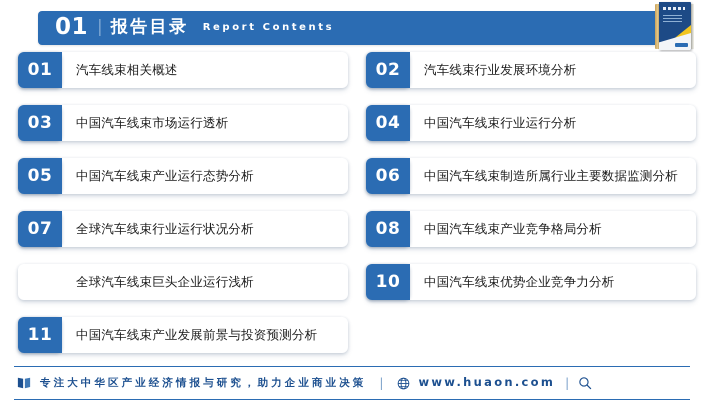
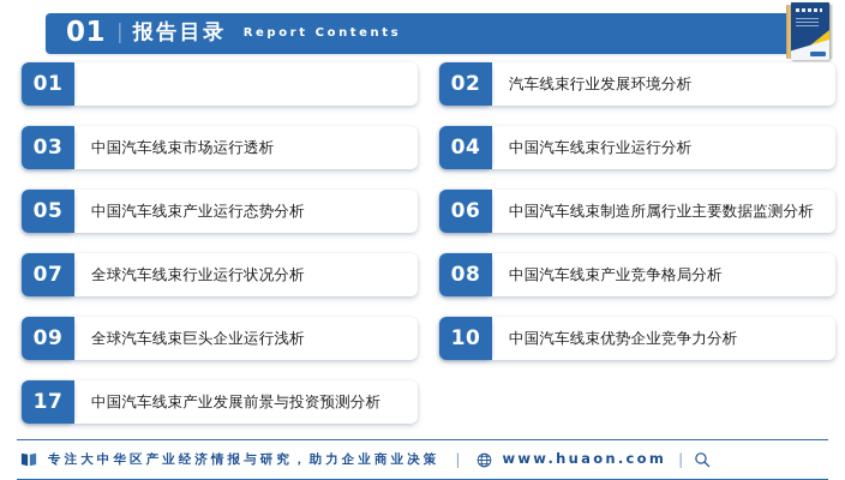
  01
  |
  报告目录
  Report Contents
  01
- 汽车线束相关概述
  03
  中国汽车线束市场运行透析
  05
  中国汽车线束产业运行态势分析
  07
  全球汽车线束行业运行状况分析
+ 09
  全球汽车线束巨头企业运行浅析
- 11
+ 17
  中国汽车线束产业发展前景与投资预测分析
  02
  汽车线束行业发展环境分析
  04
  中国汽车线束行业运行分析
  06
  中国汽车线束制造所属行业主要数据监测分析
  08
  中国汽车线束产业竞争格局分析
  10
  中国汽车线束优势企业竞争力分析
  专注大中华区产业经济情报与研究，助力企业商业决策
  |
  www.huaon.com
  |
